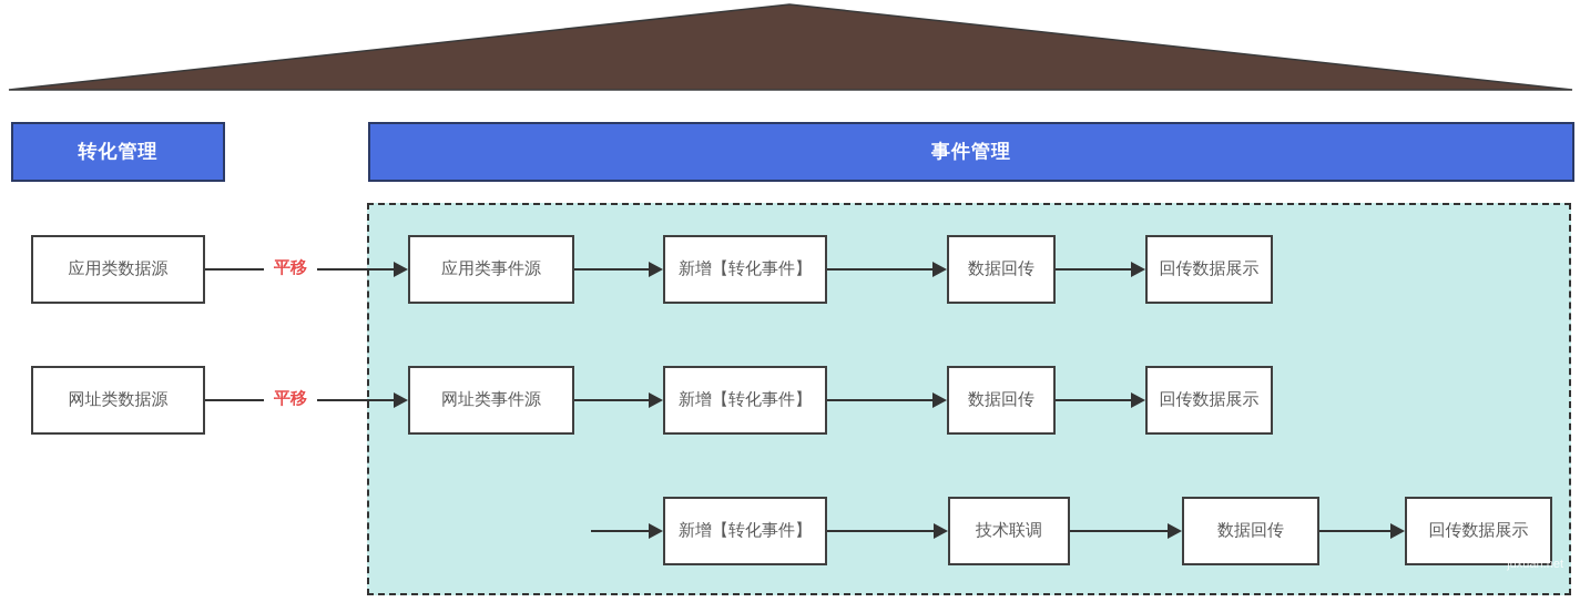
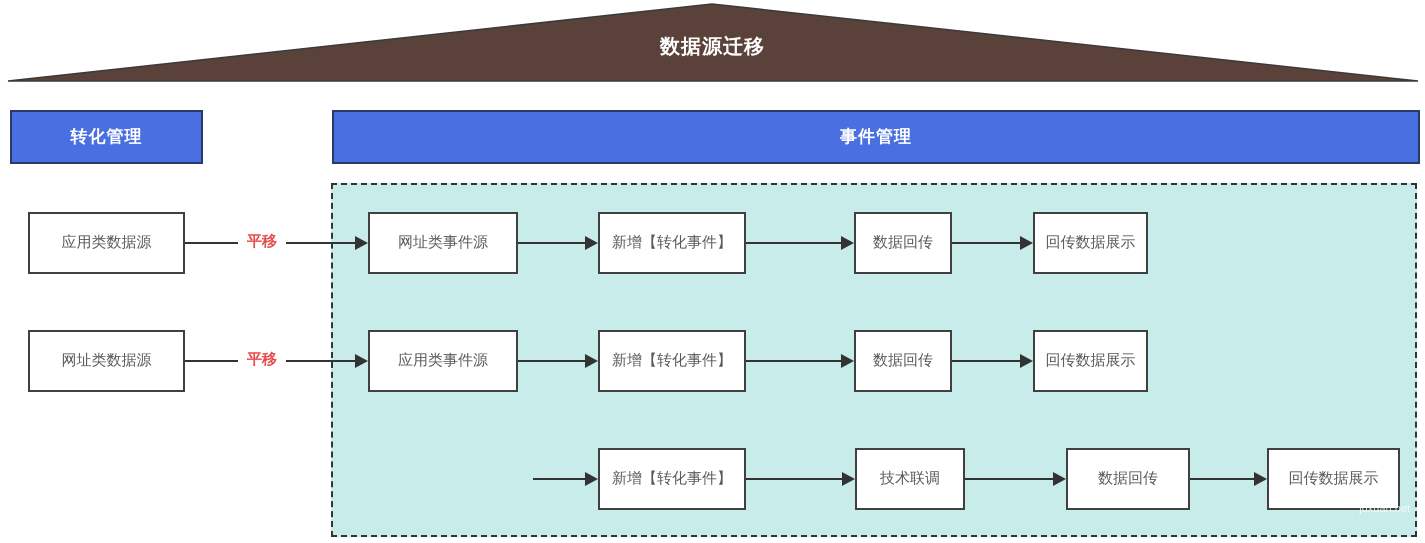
+ 数据源迁移
  转化管理
  事件管理
  应用类数据源
- 应用类事件源
+ 网址类事件源
  新增【转化事件】
  数据回传
  回传数据展示
  平移
  网址类数据源
- 网址类事件源
+ 应用类事件源
  新增【转化事件】
  数据回传
  回传数据展示
  平移
  新增【转化事件】
  技术联调
  数据回传
  回传数据展示
  juxuan.net
